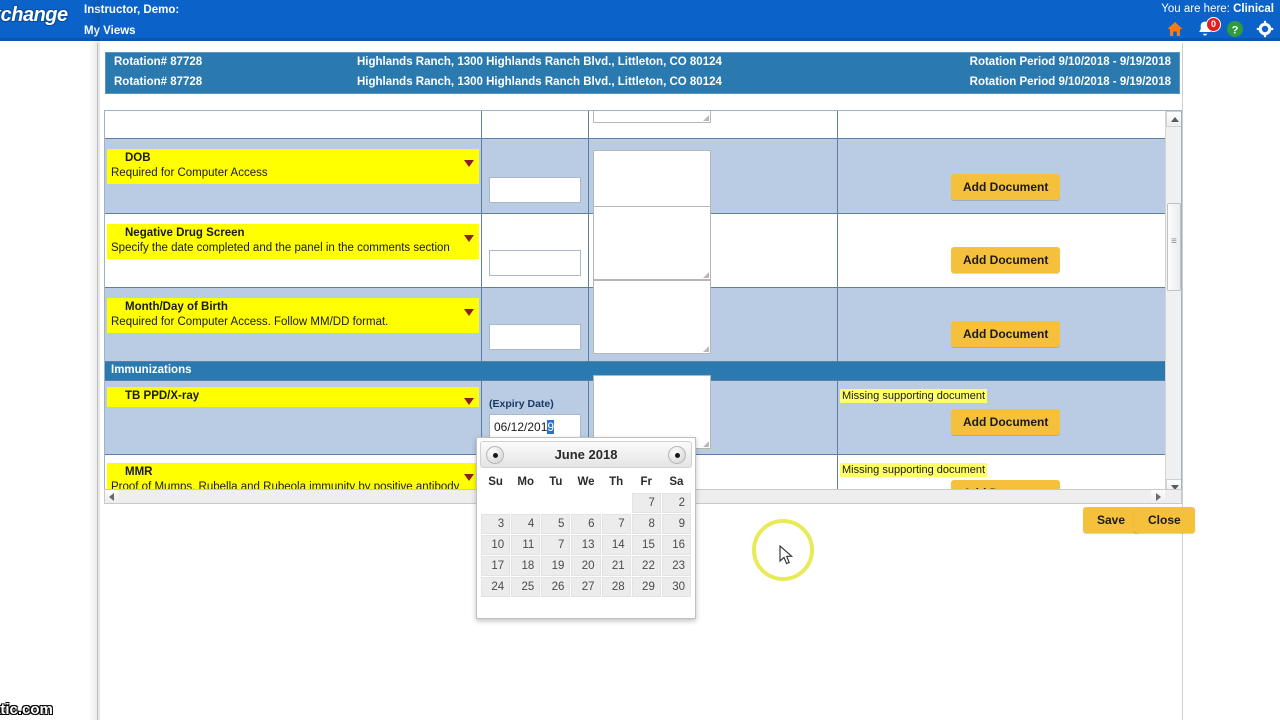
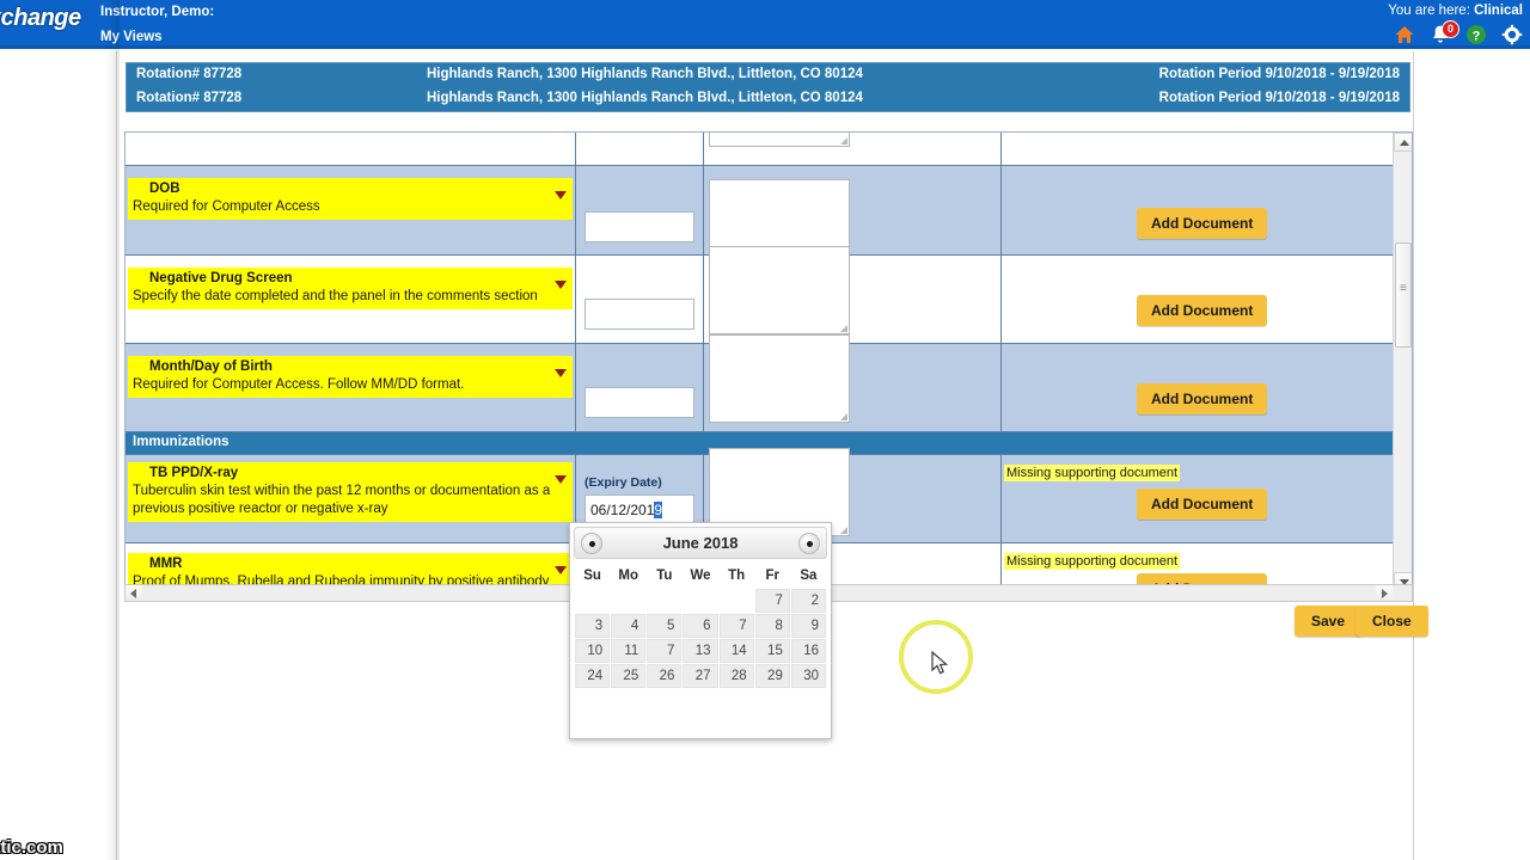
  change
  Itructor, Demo:
  Views
  You are here: Clinical
  0
  ?
  Rotation# 87728
  Highlands Ranch, 1300 Highlands Ranch Blvd., Littleton, CO 80124
  Rotation Period 9/10/2018 - 9/19/2018
  Rotation# 87728
  Highlands Ranch, 1300 Highlands Ranch Blvd., Littleton, CO 80124
  Rotation Period 9/10/2018 - 9/19/2018
  DOB
  Required for Computer Access
  Add Document
  Negative Drug Screen
  Specify the date completed and the panel in the comments section
  Add Document
  Month/Day of Birth
  Required for Computer Access. Follow MM/DD format.
  Add Document
  Immunizations
  TB PPD/X-ray
+ Tuberculin skin test within the past 12 months or documentation as a previous positive reactor or negative x-ray
  (Expiry Date)
  06/12/2019
  Missing supporting document
  Add Document
  MMR
  Proof of Mumps, Rubella and Rubeola immunity by positive antibody
  Missing supporting document
  Save
  Close
  June 2018
  Su	Mo	Tu	We	Th	Fr	Sa
  					7	2
  3	4	5	6	7	8	9
  10	11	7	13	14	15	16
- 17	18	19	20	21	22	23
  24	25	26	27	28	29	30
  tic.com
